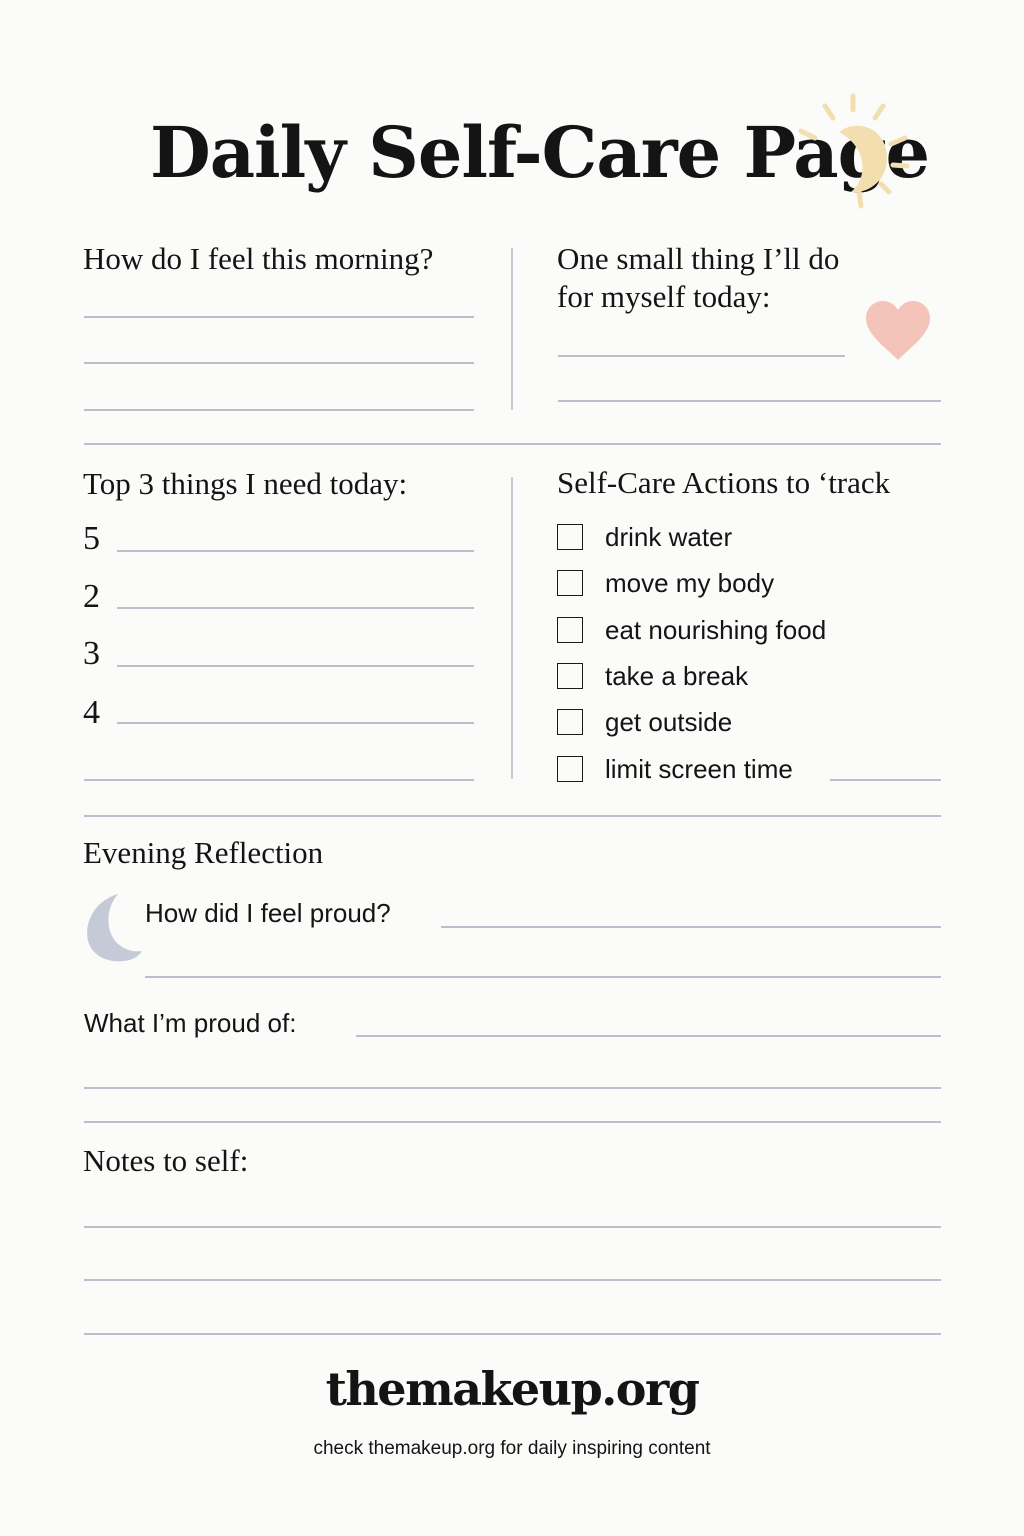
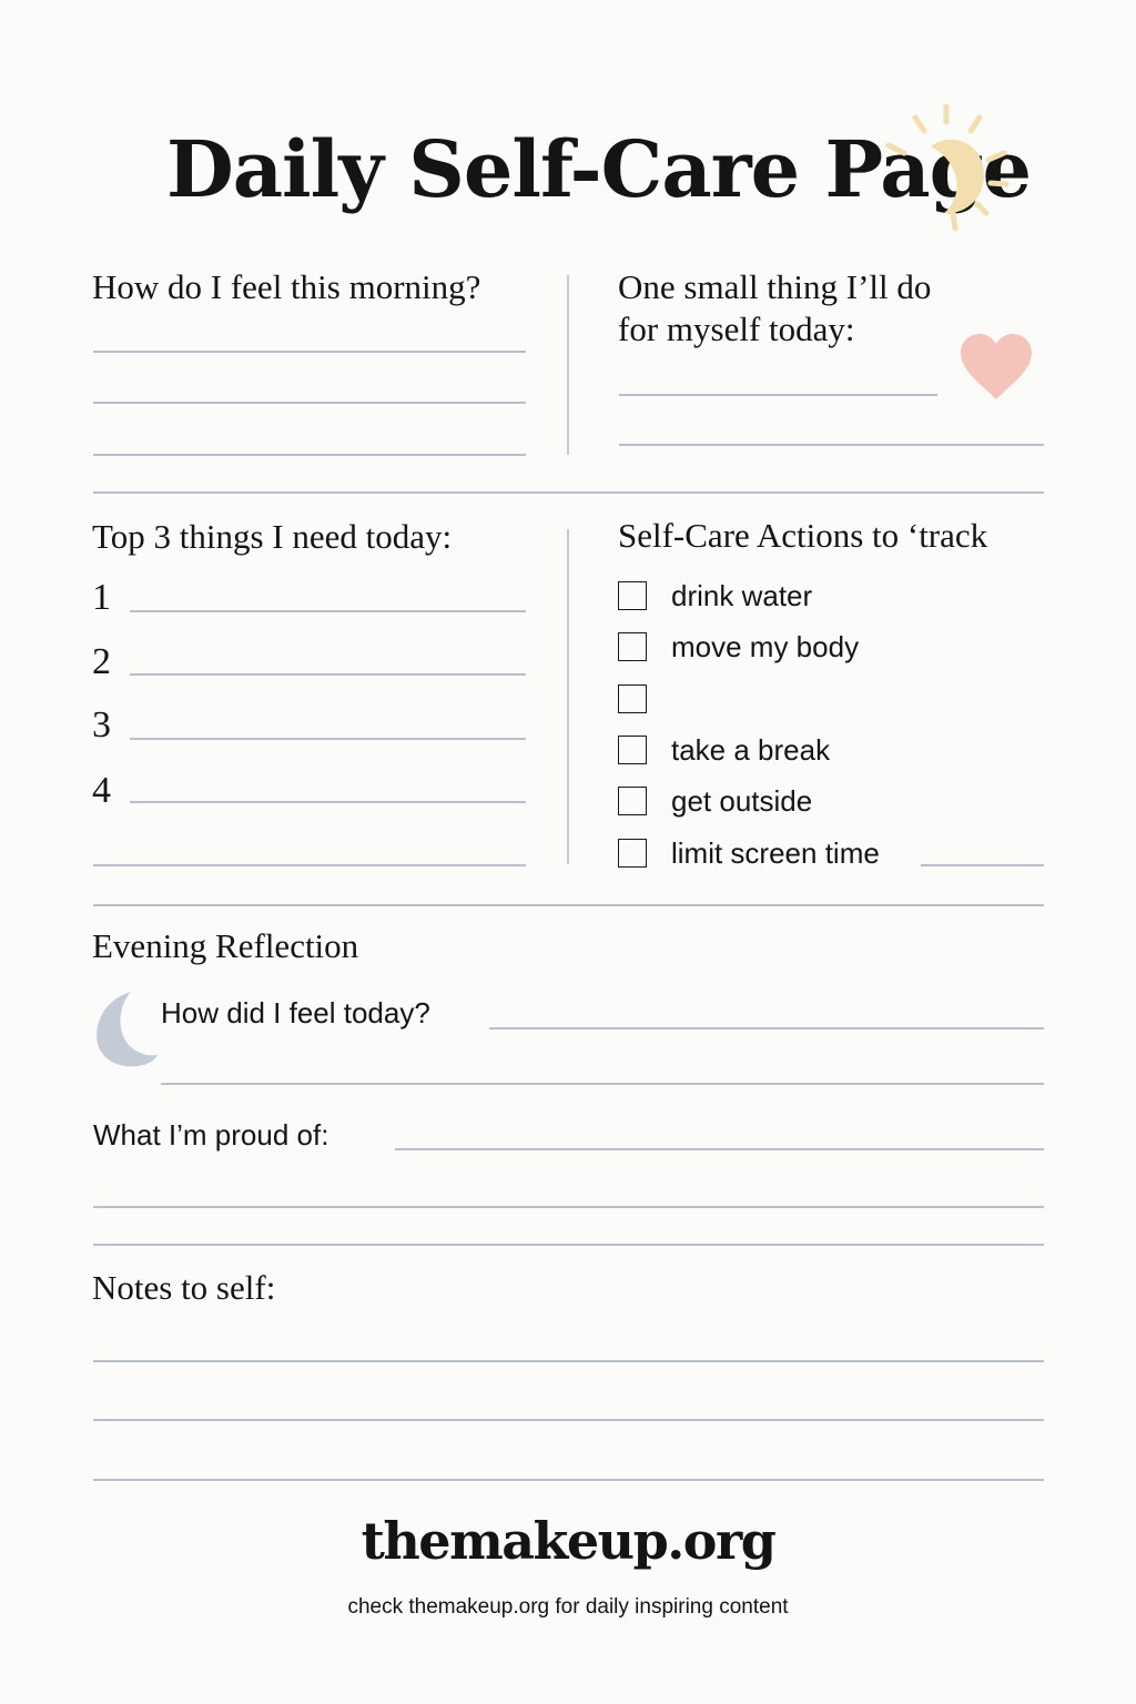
  Daily Self-Care Pae
  How do I feel this morning?
  One small thing I’ll do
  for myself today:
  Top 3 things I need today:
- 5
+ 1
  2
  3
  4
  Self-Care Actions to ‘track
  drink water
  move my body
- eat nourishing food
  take a break
  get outside
  limit screen time
  Evening Reflection
- How did I feel proud?
+ How did I feel today?
  What I’m proud of:
  Notes to self:
  themakeup.org
  check themakeup.org for daily inspiring content
